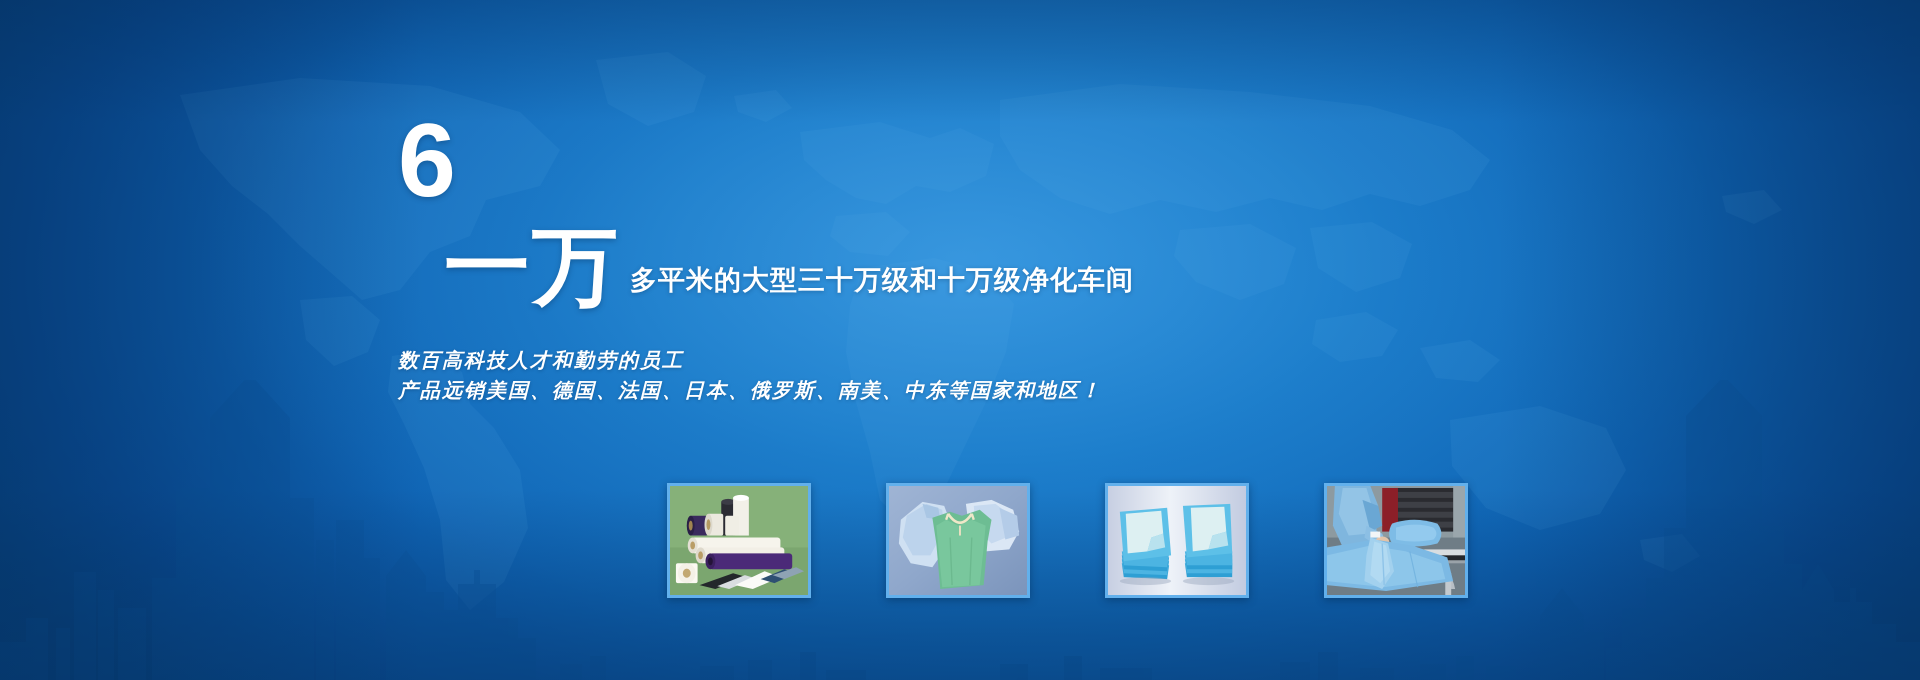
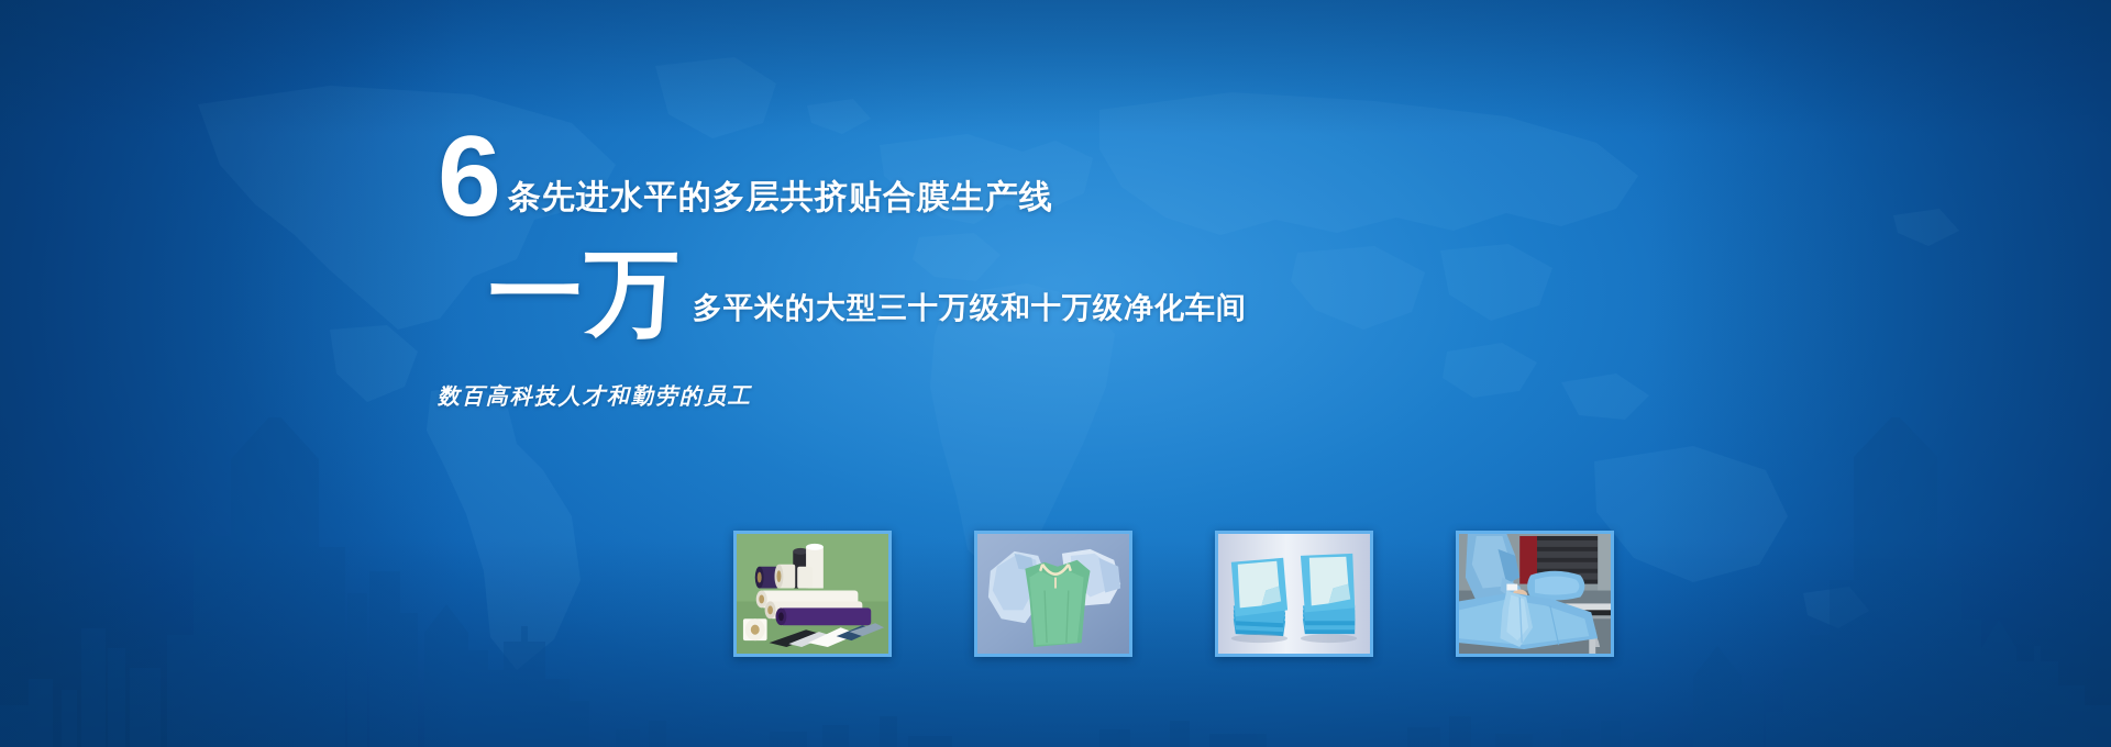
  6
+ 条先进水平的多层共挤贴合膜生产线
  一万
  多平米的大型三十万级和十万级净化车间
  数百高科技人才和勤劳的员工
- 产品远销美国、德国、法国、日本、俄罗斯、南美、中东等国家和地区！
